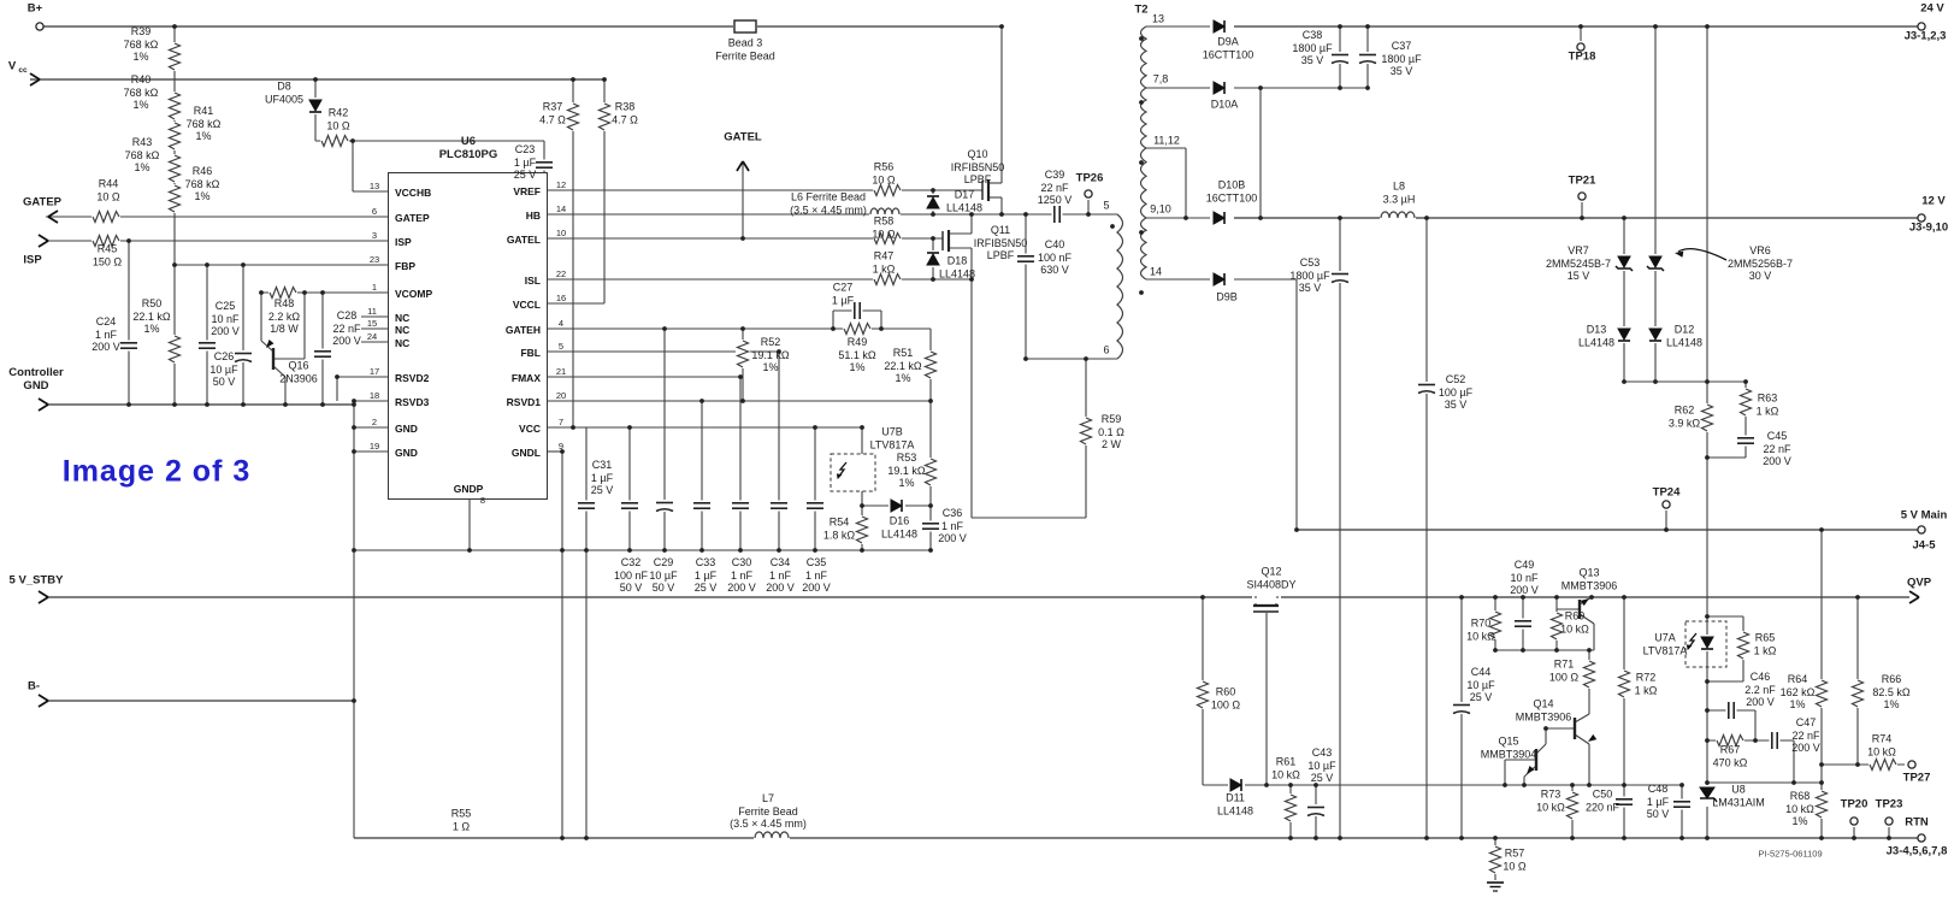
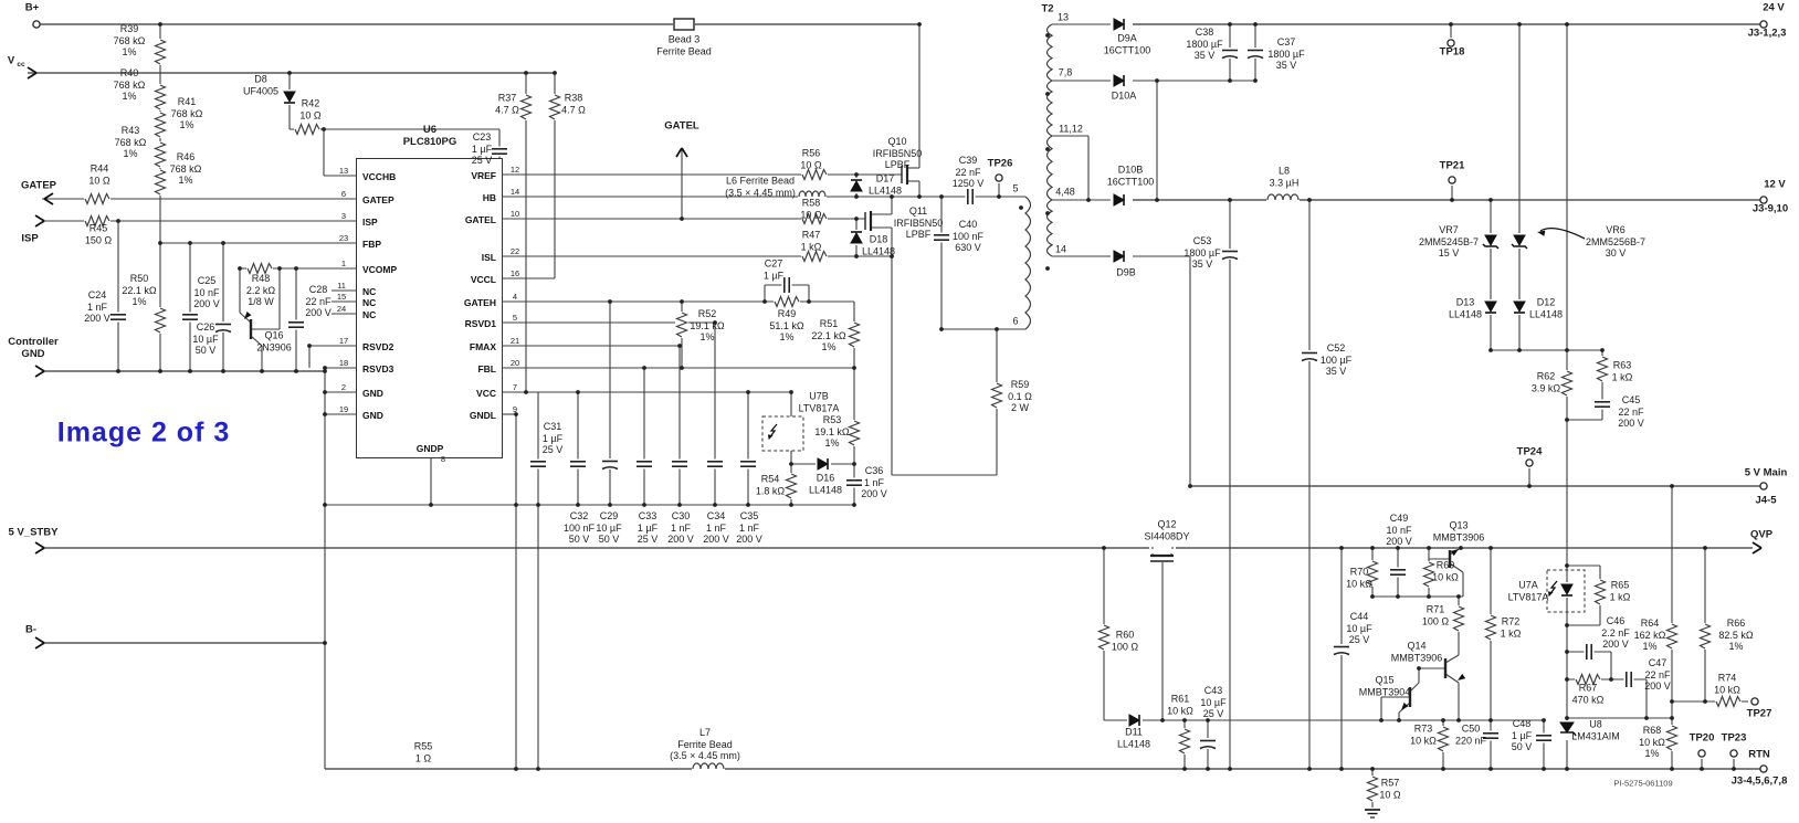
  U6
  PLC810PG
  VCCHB
  13
  GATEP
  6
  ISP
  3
  FBP
  23
  VCOMP
  1
  NC
  11
  NC
  15
  NC
  24
  RSVD2
  17
  RSVD3
  18
  GND
  2
  GND
  19
  VREF
  12
  HB
  14
  GATEL
  10
  ISL
  22
  VCCL
  16
  GATEH
  4
- FBL
+ RSVD1
  5
  FMAX
  21
- RSVD1
+ FBL
  20
  VCC
  7
  GNDL
  9
  GNDP
  8
  B+
  V
  GATEP
  ISP
  Controller
  GND
  Image 2 of 3
  5 V_STBY
  B-
  R39
  768 kΩ
  1%
  R40
  768 kΩ
  1%
  R41
  768 kΩ
  1%
  R43
  768 kΩ
  1%
  R46
  768 kΩ
  1%
  R44
  10 Ω
  R45
  150 Ω
  R50
  22.1 kΩ
  1%
  C24
  1 nF
  200 V
  C25
  10 nF
  200 V
  C26
  10 µF
  50 V
  R48
  2.2 kΩ
  1/8 W
  Q16
  2N3906
  C28
  22 nF
  200 V
  D8
  UF4005
  R42
  10 Ω
  Bead 3
  Ferrite Bead
  R37
  4.7 Ω
  R38
  4.7 Ω
  C23
  1 µF
  25 V
  GATEL
  L6 Ferrite Bead
  (3.5 × 4.45 mm)
  R56
  10 Ω
  R58
  10 Ω
  R47
  1 kΩ
  D17
  LL4148
  D18
  LL4148
  Q10
  IRFIB5N50
  LPBF
  Q11
  IRFIB5N50
  LPBF
  C39
  22 nF
  1250 V
  TP26
  C40
  100 nF
  630 V
  T2
  13
  7,8
  11,12
- 9,10
+ 4,48
  14
  5
  6
  D9A
  16CTT100
  D10A
  D10B
  16CTT100
  D9B
  C38
  1800 µF
  35 V
  C37
  1800 µF
  35 V
  L8
  3.3 µH
  C53
  1800 µF
  35 V
  C52
  100 µF
  35 V
  R59
  0.1 Ω
  2 W
  24 V
  J3-1,2,3
  TP18
  TP21
  12 V
  J3-9,10
  VR7
  2MM5245B-7
  15 V
  VR6
  2MM5256B-7
  30 V
  D13
  LL4148
  D12
  LL4148
  R62
  3.9 kΩ
  R63
  1 kΩ
  C45
  22 nF
  200 V
  TP24
  5 V Main
  J4-5
  QVP
  Q12
  SI4408DY
  R60
  100 Ω
  D11
  LL4148
  R61
  10 kΩ
  C43
  10 µF
  25 V
  C44
  10 µF
  25 V
  R70
  10 kΩ
  C49
  10 nF
  200 V
  Q13
  MMBT3906
  R69
  10 kΩ
  R71
  100 Ω
  Q14
  MMBT3906
  Q15
  MMBT3904
  R73
  10 kΩ
  C50
  220 nF
  C48
  1 µF
  50 V
  R72
  1 kΩ
  U7A
  LTV817A
  R65
  1 kΩ
  C46
  2.2 nF
  200 V
  R64
  162 kΩ
  1%
  R66
  82.5 kΩ
  1%
  R67
  470 kΩ
  C47
  22 nF
  200 V
  U8
  LM431AIM
  R68
  10 kΩ
  1%
  R74
  10 kΩ
  TP27
  TP20
  TP23
  RTN
  J3-4,5,6,7,8
  PI-5275-061109
  R52
  19.1 kΩ
  1%
  C27
  1 µF
  R49
  51.1 kΩ
  1%
  R51
  22.1 kΩ
  1%
  U7B
  LTV817A
  R53
  19.1 kΩ
  1%
  R54
  1.8 kΩ
  D16
  LL4148
  C36
  1 nF
  200 V
  C31
  1 µF
  25 V
  C32
  100 nF
  50 V
  C29
  10 µF
  50 V
  C33
  1 µF
  25 V
  C30
  1 nF
  200 V
  C34
  1 nF
  200 V
  C35
  1 nF
  200 V
  R55
  1 Ω
  L7
  Ferrite Bead
  (3.5 × 4.45 mm)
  R57
  10 Ω
